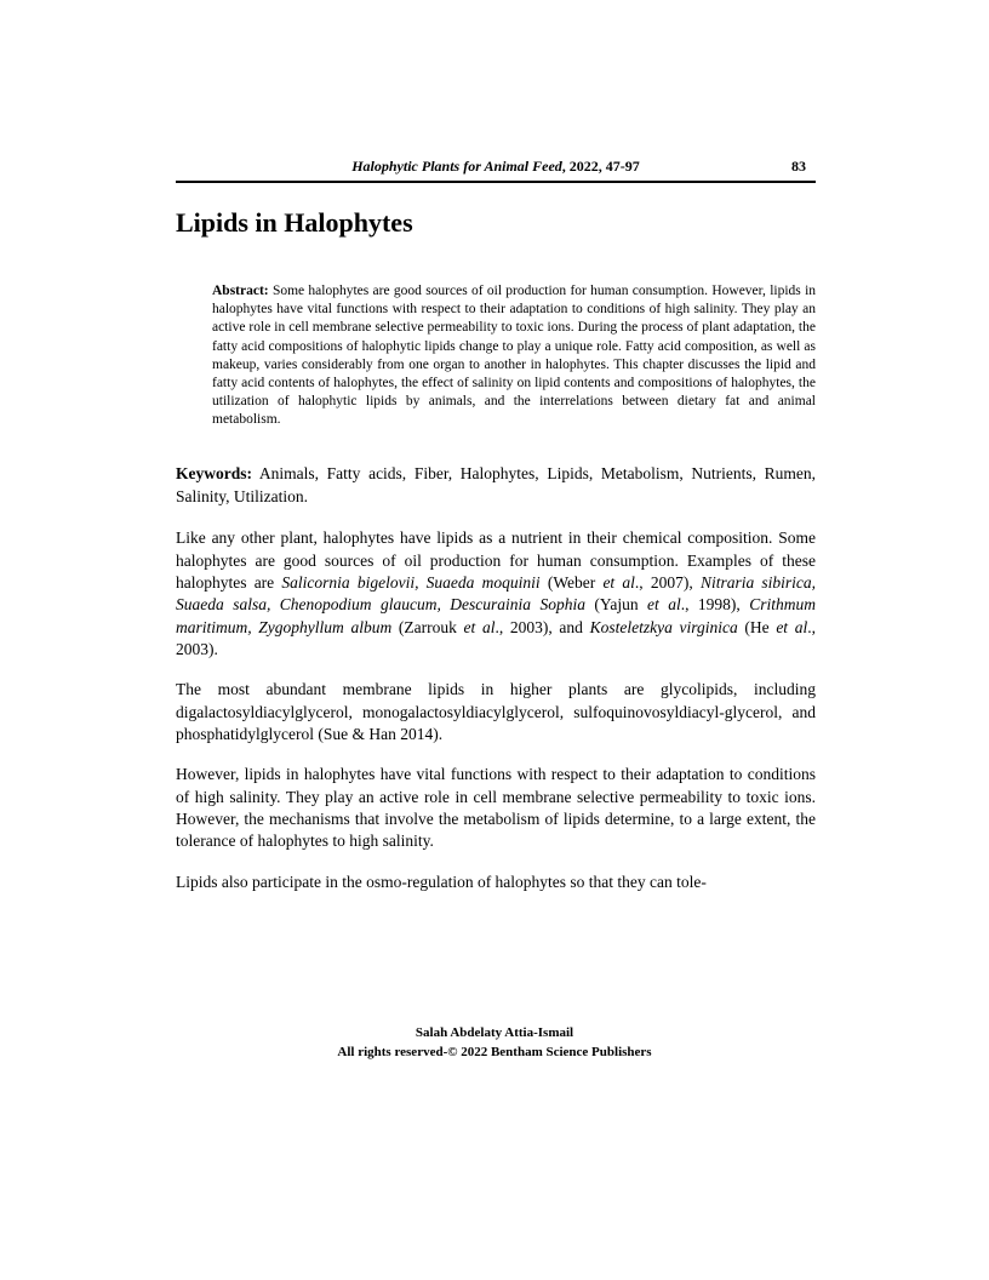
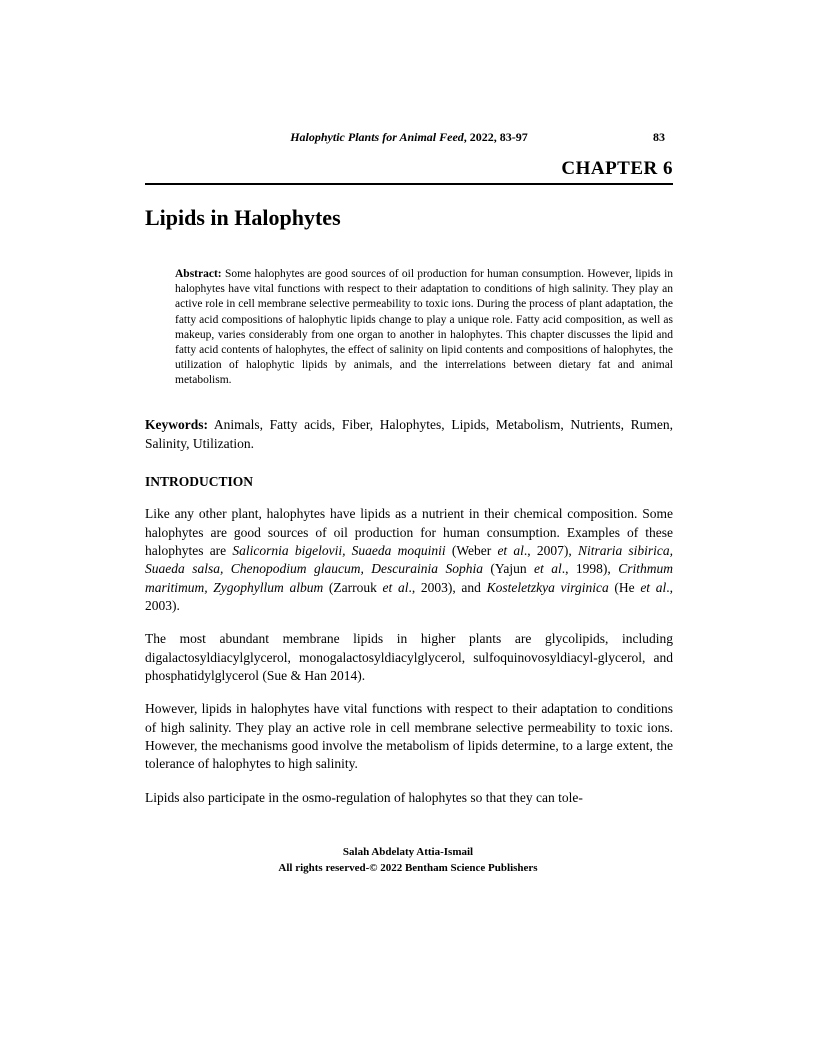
- Halophytic Plants for Animal Feed, 2022, 47-97
+ Halophytic Plants for Animal Feed, 2022, 83-97
  83
+ CHAPTER 6
  Lipids in Halophytes
  Abstract: Some halophytes are good sources of oil production for human consumption. However, lipids in halophytes have vital functions with respect to their adaptation to conditions of high salinity. They play an active role in cell membrane selective permeability to toxic ions. During the process of plant adaptation, the fatty acid compositions of halophytic lipids change to play a unique role. Fatty acid composition, as well as makeup, varies considerably from one organ to another in halophytes. This chapter discusses the lipid and fatty acid contents of halophytes, the effect of salinity on lipid contents and compositions of halophytes, the utilization of halophytic lipids by animals, and the interrelations between dietary fat and animal metabolism.
  Keywords: Animals, Fatty acids, Fiber, Halophytes, Lipids, Metabolism, Nutrients, Rumen, Salinity, Utilization.
+ INTRODUCTION
  Like any other plant, halophytes have lipids as a nutrient in their chemical composition. Some halophytes are good sources of oil production for human consumption. Examples of these halophytes are Salicornia bigelovii, Suaeda moquinii (Weber et al., 2007), Nitraria sibirica, Suaeda salsa, Chenopodium glaucum, Descurainia Sophia (Yajun et al., 1998), Crithmum maritimum, Zygophyllum album (Zarrouk et al., 2003), and Kosteletzkya virginica (He et al., 2003).
  The most abundant membrane lipids in higher plants are glycolipids, including digalactosyldiacylglycerol, monogalactosyldiacylglycerol, sulfoquinovosyldiacyl-glycerol, and phosphatidylglycerol (Sue & Han 2014).
- However, lipids in halophytes have vital functions with respect to their adaptation to conditions of high salinity. They play an active role in cell membrane selective permeability to toxic ions. However, the mechanisms that involve the metabolism of lipids determine, to a large extent, the tolerance of halophytes to high salinity.
+ However, lipids in halophytes have vital functions with respect to their adaptation to conditions of high salinity. They play an active role in cell membrane selective permeability to toxic ions. However, the mechanisms good involve the metabolism of lipids determine, to a large extent, the tolerance of halophytes to high salinity.
  Lipids also participate in the osmo-regulation of halophytes so that they can tole-
  Salah Abdelaty Attia-Ismail
  All rights reserved-© 2022 Bentham Science Publishers
